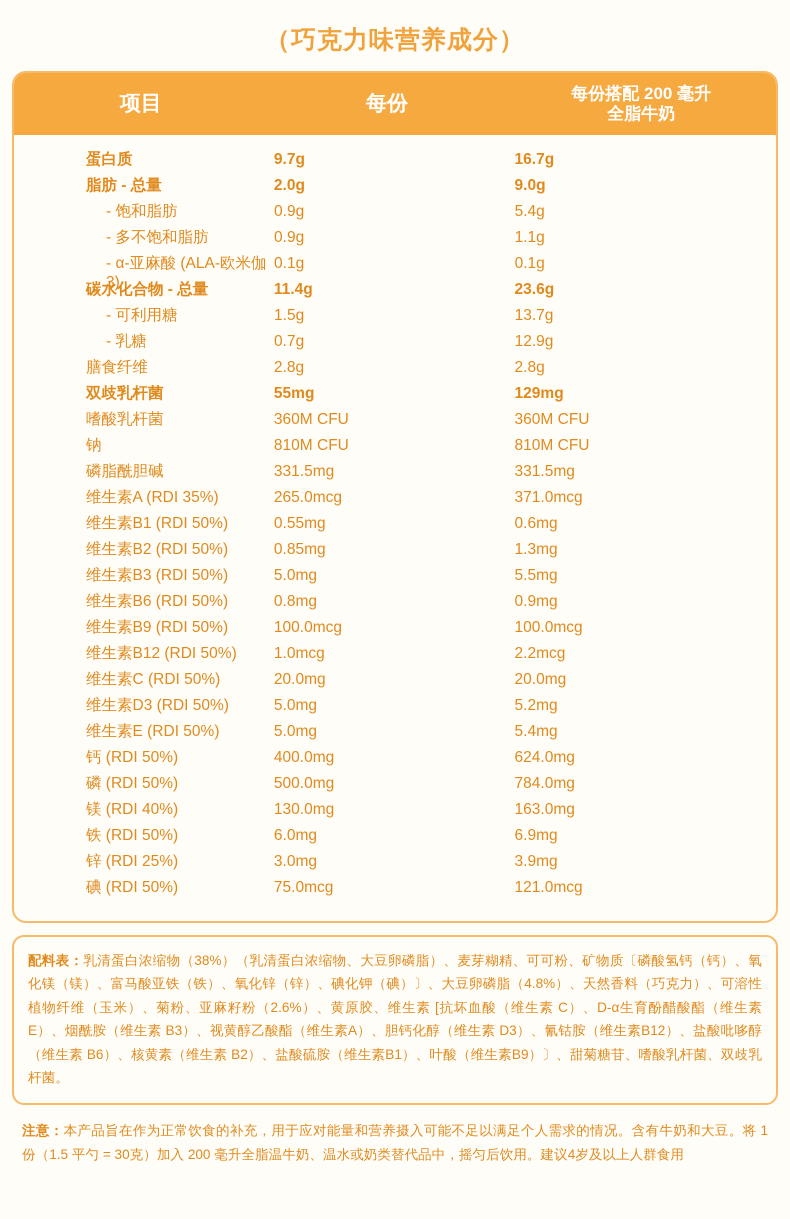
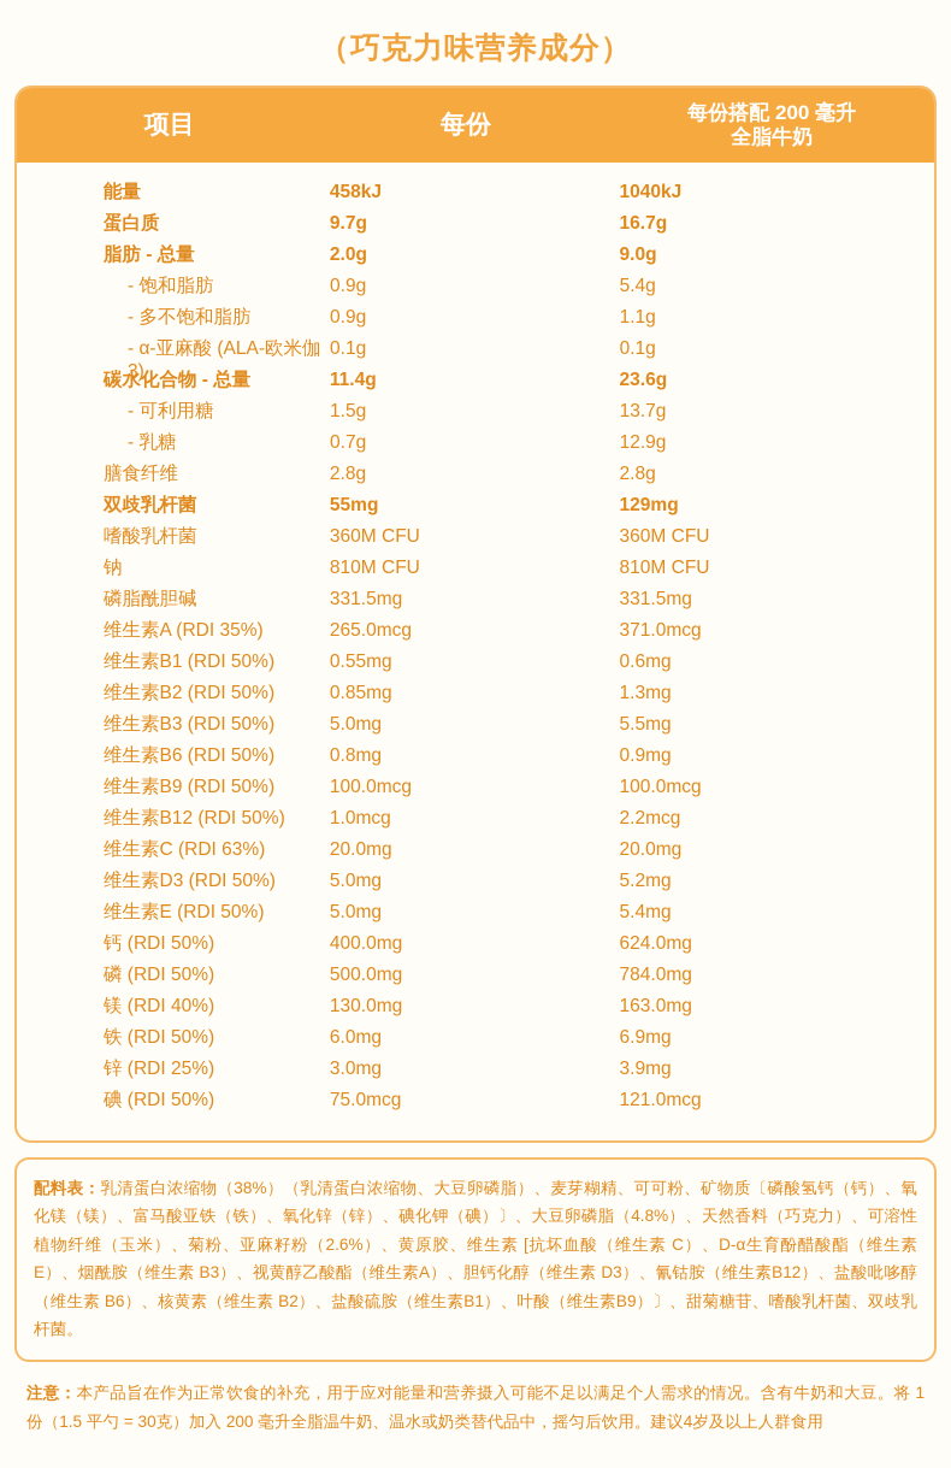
  （巧克力味营养成分）
  项目
  每份
  每份搭配 200 毫升
  全脂牛奶
+ 能量
+ 458kJ
+ 1040kJ
  蛋白质
  9.7g
  16.7g
  脂肪 - 总量
  2.0g
  9.0g
  - 饱和脂肪
  0.9g
  5.4g
  - 多不饱和脂肪
  0.9g
  1.1g
  - α-亚麻酸 (ALA-欧米伽3)
  0.1g
  0.1g
  碳水化合物 - 总量
  11.4g
  23.6g
  - 可利用糖
  1.5g
  13.7g
  - 乳糖
  0.7g
  12.9g
  膳食纤维
  2.8g
  2.8g
  双歧乳杆菌
  55mg
  129mg
  嗜酸乳杆菌
  360M CFU
  360M CFU
  钠
  810M CFU
  810M CFU
  磷脂酰胆碱
  331.5mg
  331.5mg
  维生素A (RDI 35%)
  265.0mcg
  371.0mcg
  维生素B1 (RDI 50%)
  0.55mg
  0.6mg
  维生素B2 (RDI 50%)
  0.85mg
  1.3mg
  维生素B3 (RDI 50%)
  5.0mg
  5.5mg
  维生素B6 (RDI 50%)
  0.8mg
  0.9mg
  维生素B9 (RDI 50%)
  100.0mcg
  100.0mcg
  维生素B12 (RDI 50%)
  1.0mcg
  2.2mcg
- 维生素C (RDI 50%)
+ 维生素C (RDI 63%)
  20.0mg
  20.0mg
  维生素D3 (RDI 50%)
  5.0mg
  5.2mg
  维生素E (RDI 50%)
  5.0mg
  5.4mg
  钙 (RDI 50%)
  400.0mg
  624.0mg
  磷 (RDI 50%)
  500.0mg
  784.0mg
  镁 (RDI 40%)
  130.0mg
  163.0mg
  铁 (RDI 50%)
  6.0mg
  6.9mg
  锌 (RDI 25%)
  3.0mg
  3.9mg
  碘 (RDI 50%)
  75.0mcg
  121.0mcg
  配料表：乳清蛋白浓缩物（38%）（乳清蛋白浓缩物、大豆卵磷脂）、麦芽糊精、可可粉、矿物质〔磷酸氢钙（钙）、氧化镁（镁）、富马酸亚铁（铁）、氧化锌（锌）、碘化钾（碘）〕、大豆卵磷脂（4.8%）、天然香料（巧克力）、可溶性植物纤维（玉米）、菊粉、亚麻籽粉（2.6%）、黄原胶、维生素 [抗坏血酸（维生素 C）、D-α生育酚醋酸酯（维生素E）、烟酰胺（维生素 B3）、视黄醇乙酸酯（维生素A）、胆钙化醇（维生素 D3）、氰钴胺（维生素B12）、盐酸吡哆醇（维生素 B6）、核黄素（维生素 B2）、盐酸硫胺（维生素B1）、叶酸（维生素B9）〕、甜菊糖苷、嗜酸乳杆菌、双歧乳杆菌。
  注意：本产品旨在作为正常饮食的补充，用于应对能量和营养摄入可能不足以满足个人需求的情况。含有牛奶和大豆。将 1 份（1.5 平勺 = 30克）加入 200 毫升全脂温牛奶、温水或奶类替代品中，摇匀后饮用。建议4岁及以上人群食用
